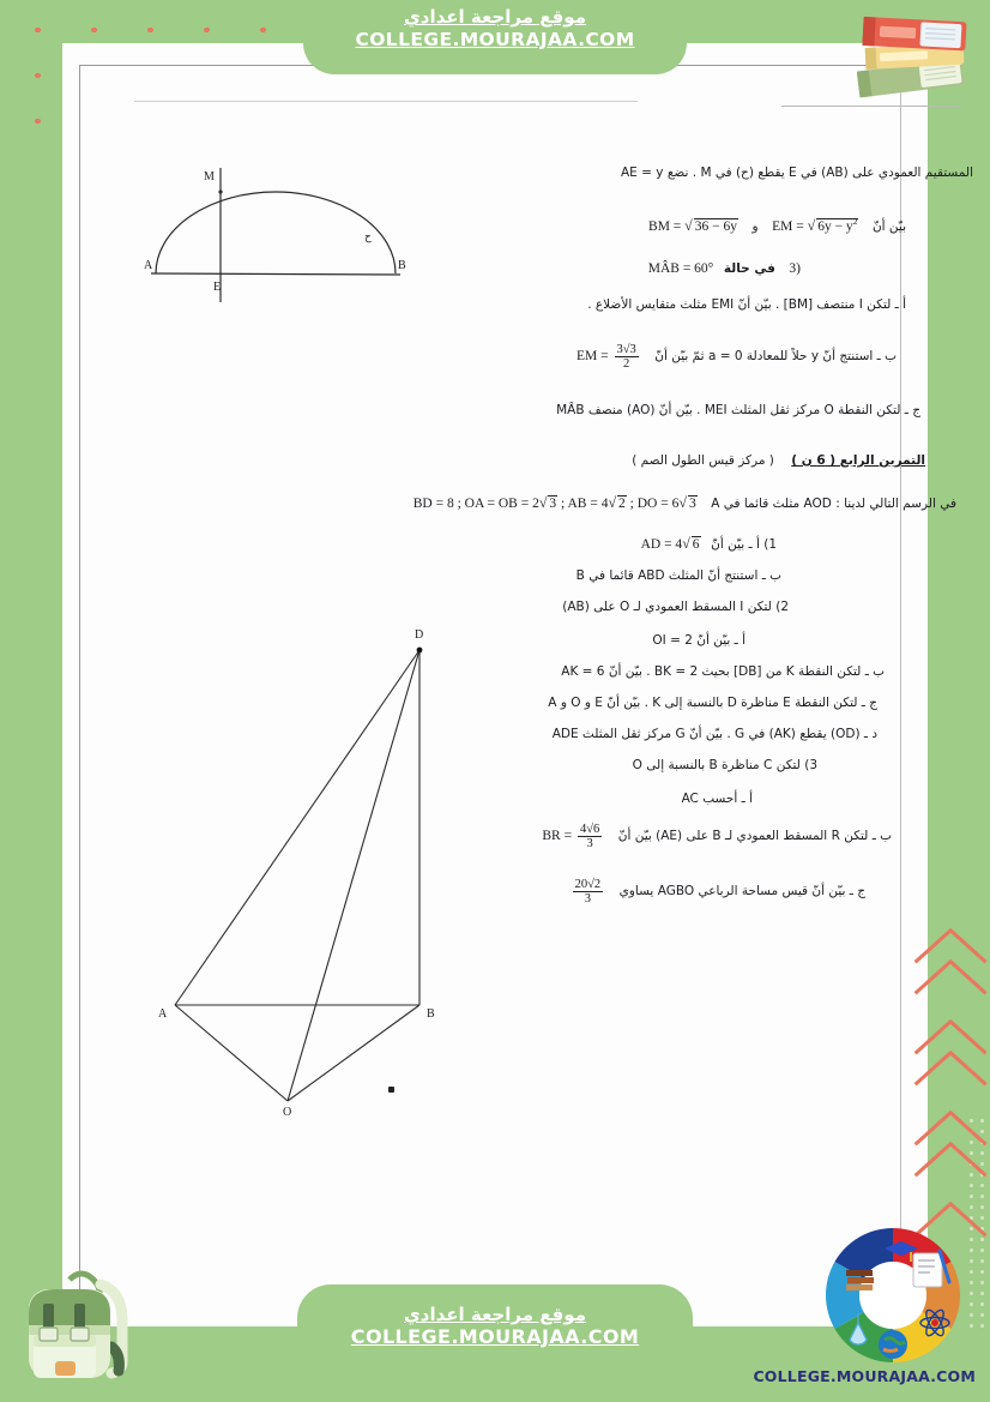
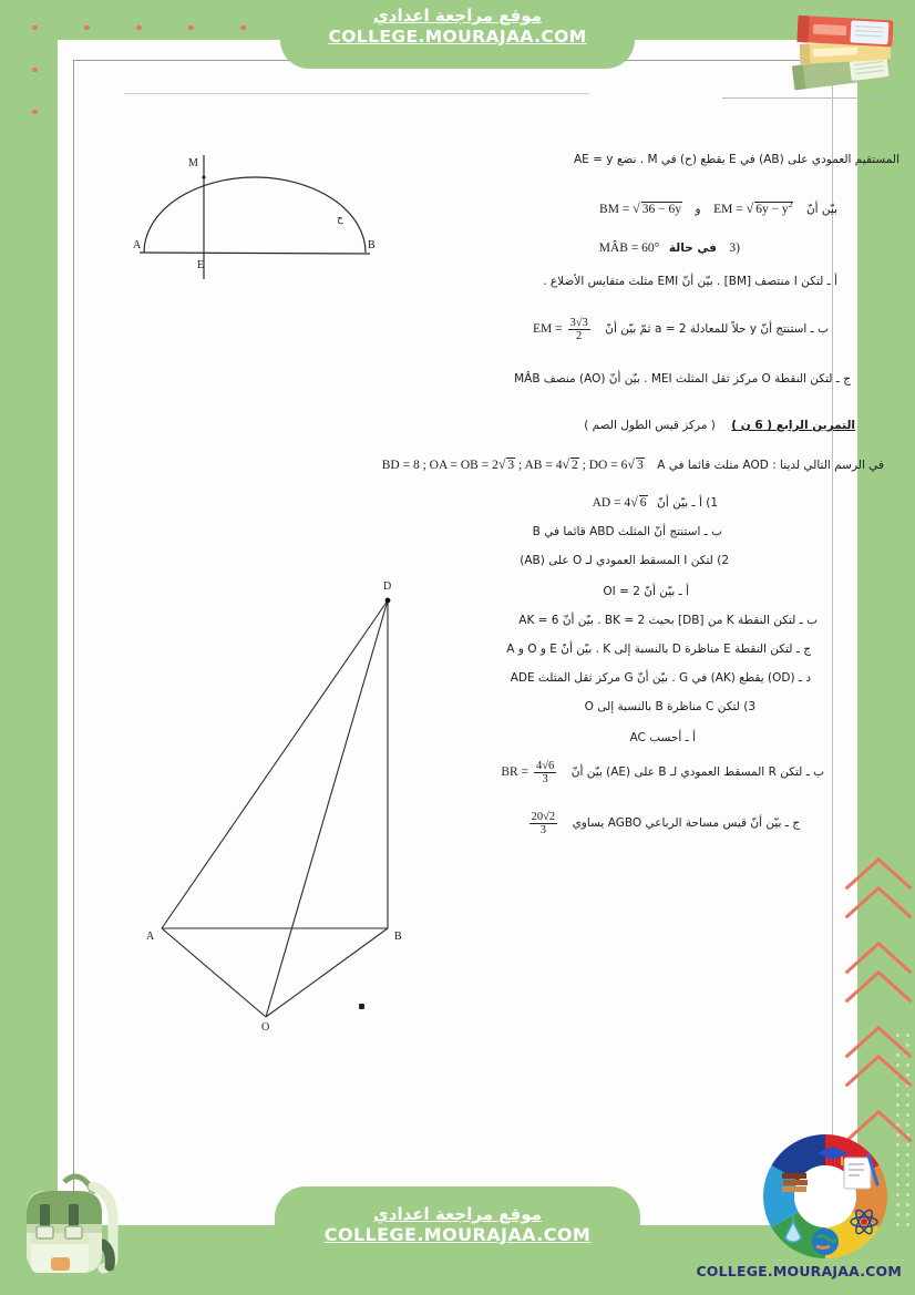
  M
  A
  B
  E
  ح
  المستقيم العمودي على (AB) في E يقطع (ح) في M . نضع AE = y
  بيّن أنّ EM = √ 6y − y2 و BM = √ 36 − 6y
  3) في حالة MÂB = 60°
  أ ـ لتكن I منتصف [BM] . بيّن أنّ EMI مثلث متقايس الأضلاع .
- ب ـ استنتج أنّ y حلاً للمعادلة a = 0 ثمّ بيّن أنّ EM =
+ ب ـ استنتج أنّ y حلاً للمعادلة a = 2 ثمّ بيّن أنّ EM =
  3√3
  2
  ج ـ لتكن النقطة O مركز ثقل المثلث MEI . بيّن أنّ (AO) منصف MÂB
  التمرين الرابع ( 6 ن ) ( مركز قيس الطول الصم )
  في الرسم التالي لدينا : AOD مثلث قائما في A BD = 8 ; OA = OB = 2√ 3 ; AB = 4√ 2 ; DO = 6√ 3
  1) أ ـ بيّن أنّ AD = 4√ 6
  ب ـ استنتج أنّ المثلث ABD قائما في B
  2) لتكن I المسقط العمودي لـ O على (AB)
  أ ـ بيّن أنّ OI = 2
  ب ـ لتكن النقطة K من [DB] بحيث BK = 2 . بيّن أنّ AK = 6
  ج ـ لتكن النقطة E مناظرة D بالنسبة إلى K . بيّن أنّ E و O و A
  د ـ (OD) يقطع (AK) في G . بيّن أنّ G مركز ثقل المثلث ADE
  3) لتكن C مناظرة B بالنسبة إلى O
  أ ـ أحسب AC
  ب ـ لتكن R المسقط العمودي لـ B على (AE) بيّن أنّ BR =
  4√6
  3
  ج ـ بيّن أنّ قيس مساحة الرباعي AGBO يساوي
  20√2
  3
  D
  A
  B
  O
  موقع مراجعة اعدادي
  COLLEGE.MOURAJAA.COM
  موقع مراجعة اعدادي
  COLLEGE.MOURAJAA.COM
  COLLEGE.MOURAJAA.COM
